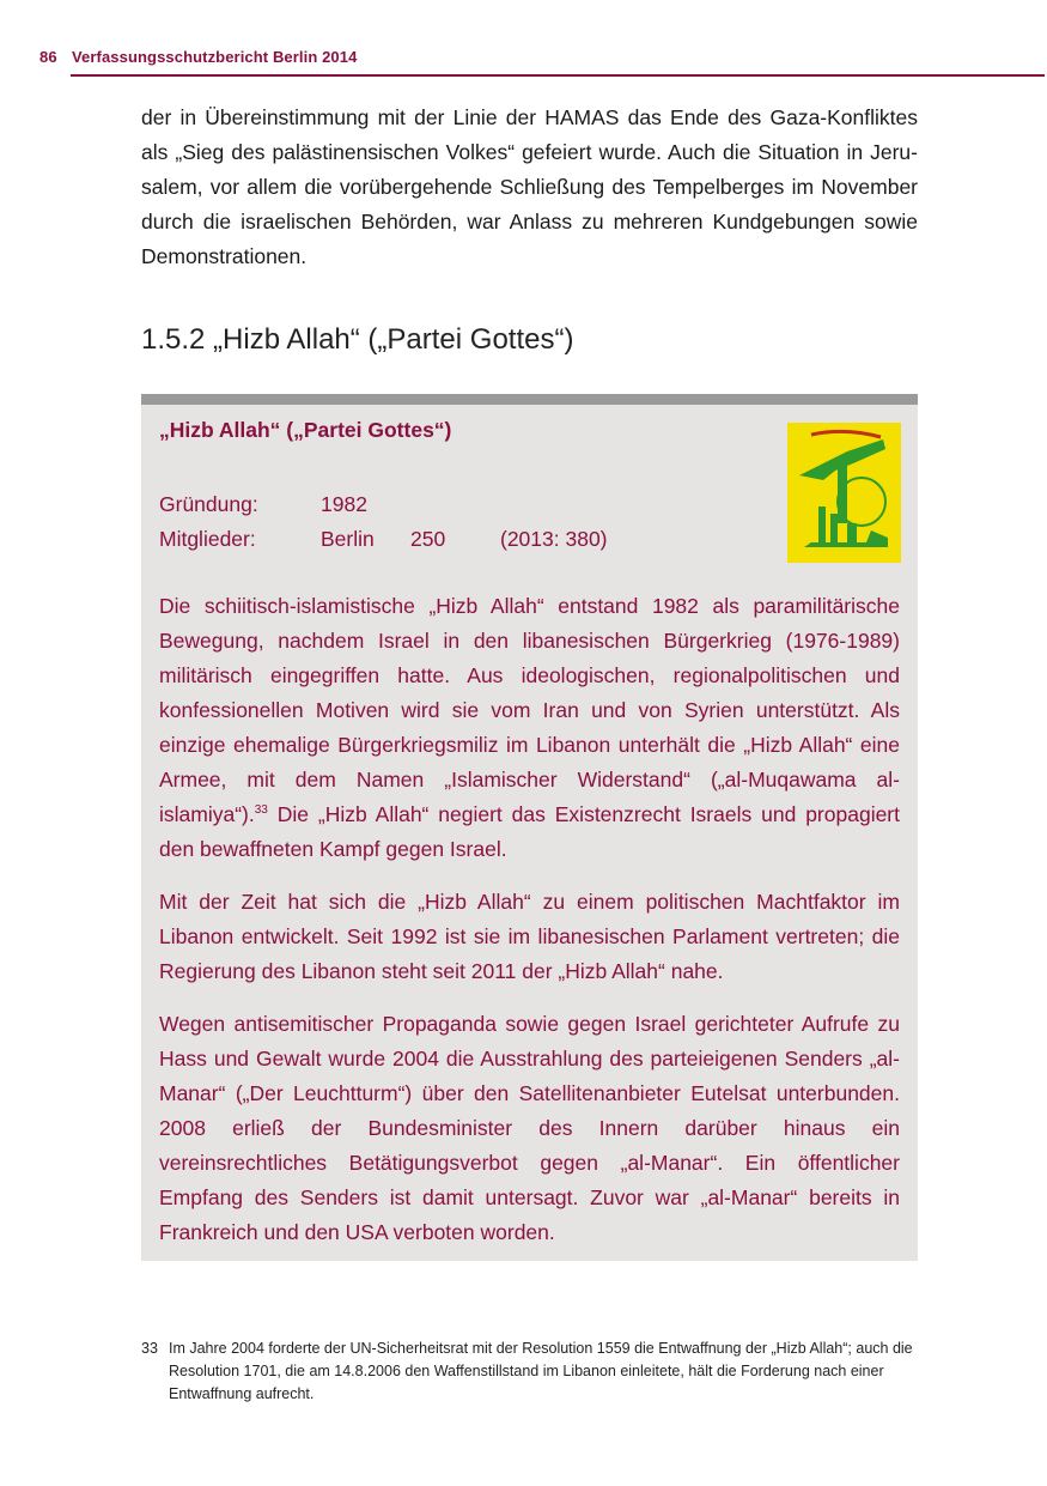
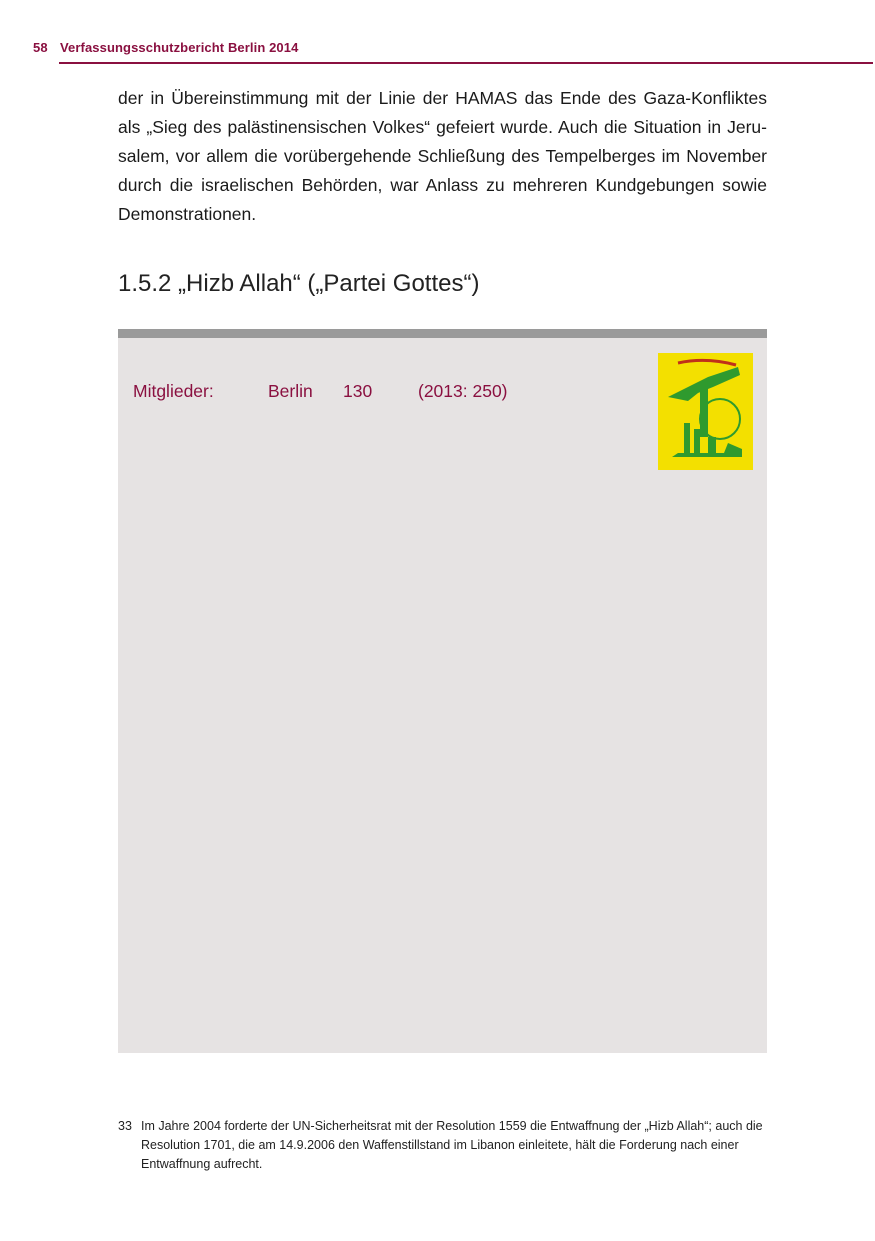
- 86 Verfassungsschutzbericht Berlin 2014
+ 58 Verfassungsschutzbericht Berlin 2014
  der in Übereinstimmung mit der Linie der HAMAS das Ende des Gaza-Konfliktes als „Sieg des palästinensischen Volkes“ gefeiert wurde. Auch die Situation in Jeru­salem, vor allem die vorübergehende Schließung des Tempelberges im November durch die israelischen Behörden, war Anlass zu mehreren Kundgebungen sowie Demonstrationen.
  1.5.2 „Hizb Allah“ („Partei Gottes“)
- „Hizb Allah“ („Partei Gottes“)
- Gründung:
- 1982
  Mitglieder:
  Berlin
- 250
+ 130
- (2013: 380)
+ (2013: 250)
- Die schiitisch-islamistische „Hizb Allah“ entstand 1982 als paramilitäri­sche Bewegung, nachdem Israel in den libanesischen Bürgerkrieg (1976-1989) militärisch eingegriffen hatte. Aus ideologischen, regionalpoli­tischen und konfessionellen Motiven wird sie vom Iran und von Syrien unterstützt. Als einzige ehemalige Bürgerkriegsmiliz im Libanon unter­hält die „Hizb Allah“ eine Armee, mit dem Namen „Islamischer Widerstand“ („al-Muqawama al-islamiya“).33 Die „Hizb Allah“ negiert das Existenz­recht Israels und propagiert den bewaffneten Kampf gegen Israel.
- Mit der Zeit hat sich die „Hizb Allah“ zu einem politischen Machtfaktor im Libanon entwickelt. Seit 1992 ist sie im libanesischen Parlament vertreten; die Regierung des Libanon steht seit 2011 der „Hizb Allah“ nahe.
- Wegen antisemitischer Propaganda sowie gegen Israel gerichteter Auf­rufe zu Hass und Gewalt wurde 2004 die Ausstrahlung des parteieige­nen Senders „al-Manar“ („Der Leuchtturm“) über den Satellitenanbieter Eutelsat unterbunden. 2008 erließ der Bundesminister des Innern darü­ber hinaus ein vereinsrechtliches Betätigungsverbot gegen „al-Manar“. Ein öffentlicher Empfang des Senders ist damit untersagt. Zuvor war „al-Manar“ bereits in Frankreich und den USA verboten worden.
  33
- Im Jahre 2004 forderte der UN-Sicherheitsrat mit der Resolution 1559 die Entwaffnung der „Hizb Allah“; auch die Resolution 1701, die am 14.8.2006 den Waffenstillstand im Libanon einleitete, hält die Forderung nach einer Entwaffnung aufrecht.
+ Im Jahre 2004 forderte der UN-Sicherheitsrat mit der Resolution 1559 die Entwaffnung der „Hizb Allah“; auch die Resolution 1701, die am 14.9.2006 den Waffenstillstand im Libanon einleitete, hält die Forderung nach einer Entwaffnung aufrecht.
